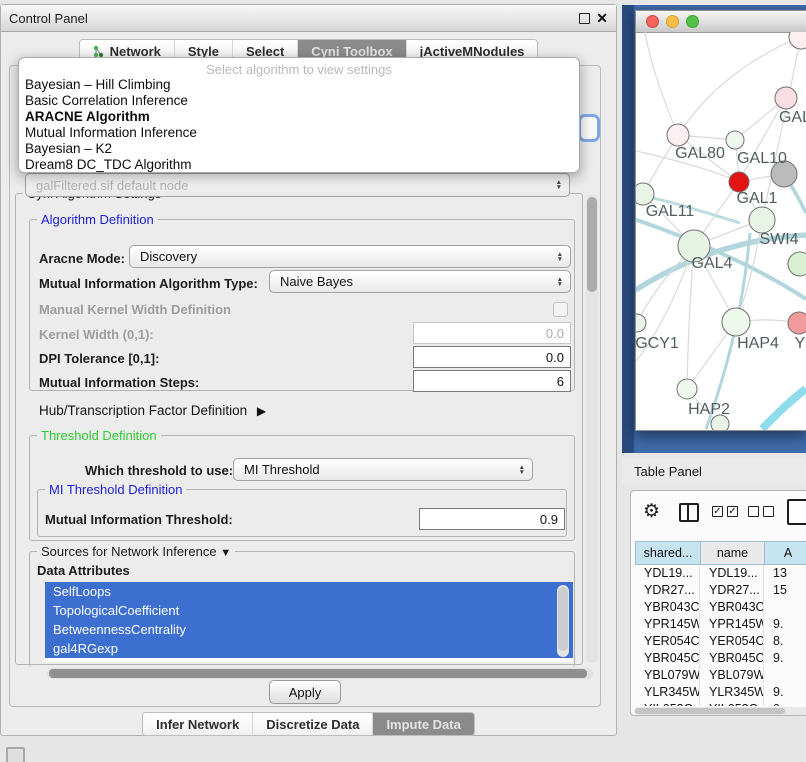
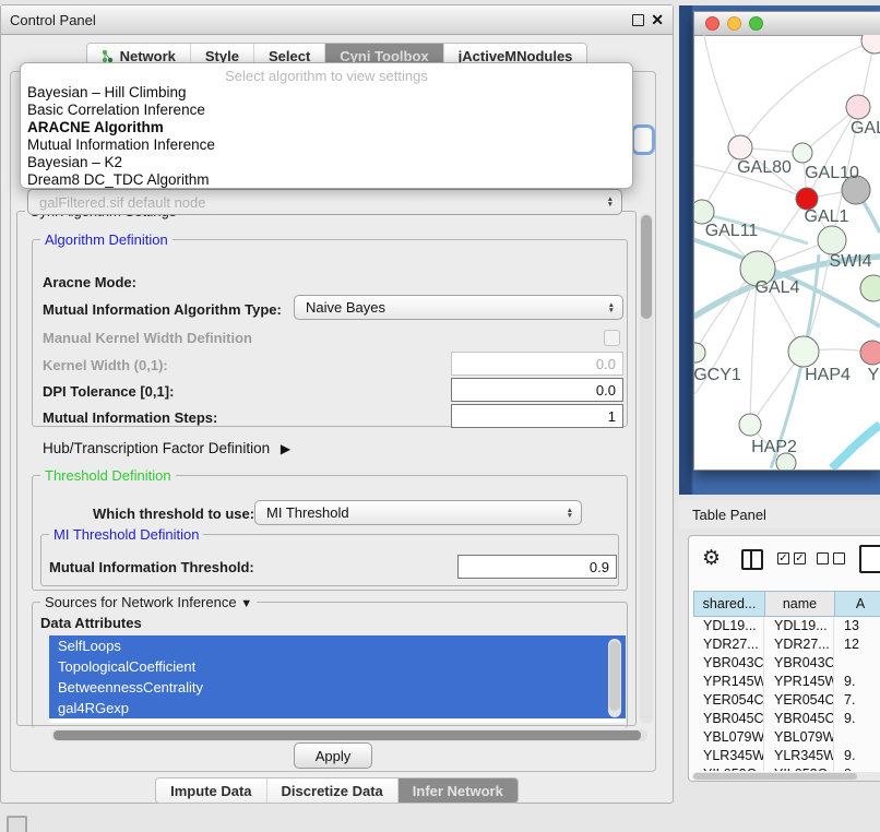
  Control Panel
  ✕
  Network
  Style
  Select
  Cyni Toolbox
  jActiveMNodules
  galFiltered.sif default node
  Algorithm Definition
  Aracne Mode:
- Discovery
  Mutual Information Algorithm Type:
  Naive Bayes
  Manual Kernel Width Definition
  Kernel Width (0,1):
  0.0
  DPI Tolerance [0,1]:
  0.0
  Mutual Information Steps:
- 6
+ 1
  Hub/Transcription Factor Definition ▶
  Threshold Definition
  Which threshold to use:
  MI Threshold
  MI Threshold Definition
  Mutual Information Threshold:
  0.9
  Sources for Network Inference ▼
  Data Attributes
  SelfLoops
  TopologicalCoefficient
  BetweennessCentrality
  gal4RGexp
  Apply
- Infer Network
+ Impute Data
  Discretize Data
- Impute Data
+ Infer Network
  Select algorithm to view settings
  Bayesian – Hill Climbing
  Basic Correlation Inference
  ARACNE Algorithm
  Mutual Information Inference
  Bayesian – K2
  Dream8 DC_TDC Algorithm
  GAL80
  GAL10
  GAL1
  GAL11
  SWI4
  GAL4
  GCY1
  HAP4
  Y
  HAP2
  Table Panel
  ⚙
  ✓
  ✓
  shared...
  name
  A
  YDL19...
  YDL19...
  13
  YDR27...
  YDR27...
- 15
+ 12
  YBR043C
  YBR043C
  YPR145W
  YPR145W
  9.
  YER054C
  YER054C
- 8.
+ 7.
  YBR045C
  YBR045C
  9.
  YBL079W
  YBL079W
  YLR345W
  YLR345W
  9.
